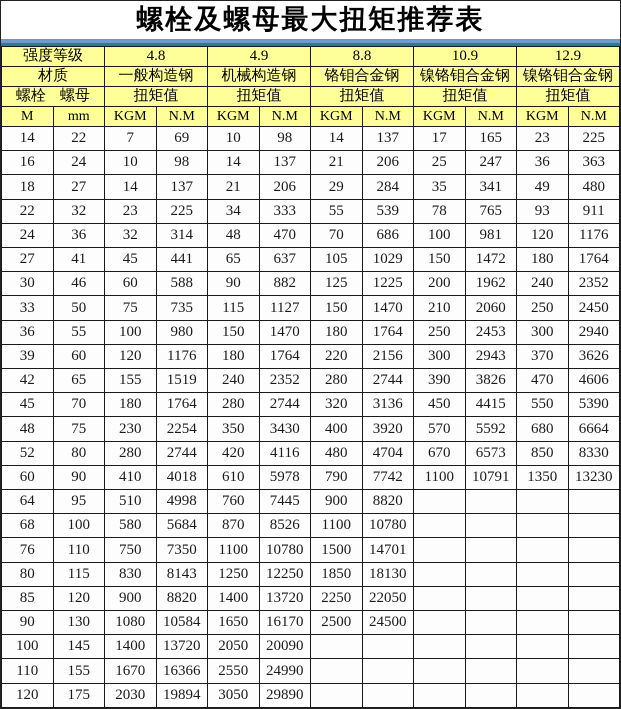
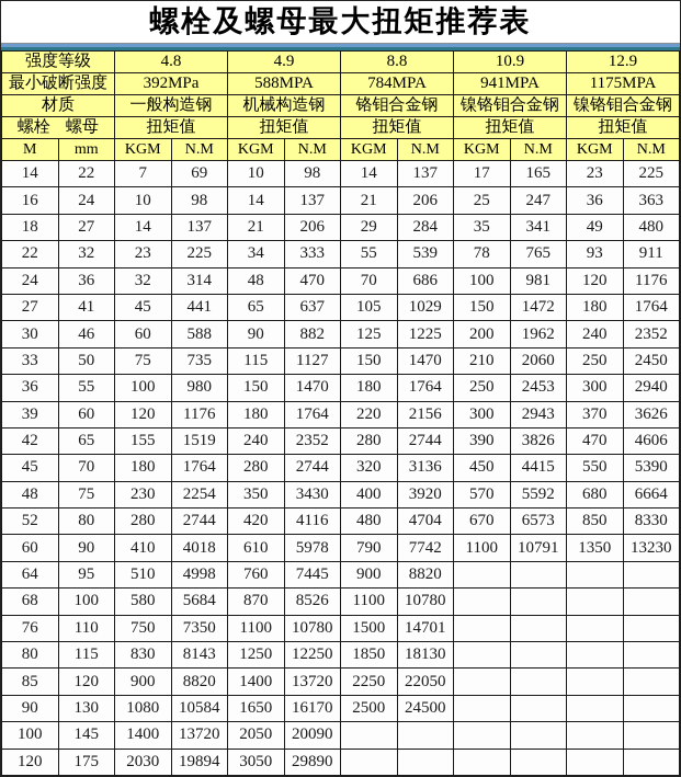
  螺栓及螺母最大扭矩推荐表
  强度等级	4.8	4.9	8.8	10.9	12.9
+ 最小破断强度	392MPa	588MPA	784MPA	941MPA	1175MPA
  材质	一般构造钢	机械构造钢	铬钼合金钢	镍铬钼合金钢	镍铬钼合金钢
  螺栓 螺母	扭矩值	扭矩值	扭矩值	扭矩值	扭矩值
  M	mm	KGM	N.M	KGM	N.M	KGM	N.M	KGM	N.M	KGM	N.M
  14	22	7	69	10	98	14	137	17	165	23	225
  16	24	10	98	14	137	21	206	25	247	36	363
  18	27	14	137	21	206	29	284	35	341	49	480
  22	32	23	225	34	333	55	539	78	765	93	911
  24	36	32	314	48	470	70	686	100	981	120	1176
  27	41	45	441	65	637	105	1029	150	1472	180	1764
  30	46	60	588	90	882	125	1225	200	1962	240	2352
  33	50	75	735	115	1127	150	1470	210	2060	250	2450
  36	55	100	980	150	1470	180	1764	250	2453	300	2940
  39	60	120	1176	180	1764	220	2156	300	2943	370	3626
  42	65	155	1519	240	2352	280	2744	390	3826	470	4606
  45	70	180	1764	280	2744	320	3136	450	4415	550	5390
  48	75	230	2254	350	3430	400	3920	570	5592	680	6664
  52	80	280	2744	420	4116	480	4704	670	6573	850	8330
  60	90	410	4018	610	5978	790	7742	1100	10791	1350	13230
  64	95	510	4998	760	7445	900	8820
  68	100	580	5684	870	8526	1100	10780
  76	110	750	7350	1100	10780	1500	14701
  80	115	830	8143	1250	12250	1850	18130
  85	120	900	8820	1400	13720	2250	22050
  90	130	1080	10584	1650	16170	2500	24500
  100	145	1400	13720	2050	20090
- 110	155	1670	16366	2550	24990
  120	175	2030	19894	3050	29890
